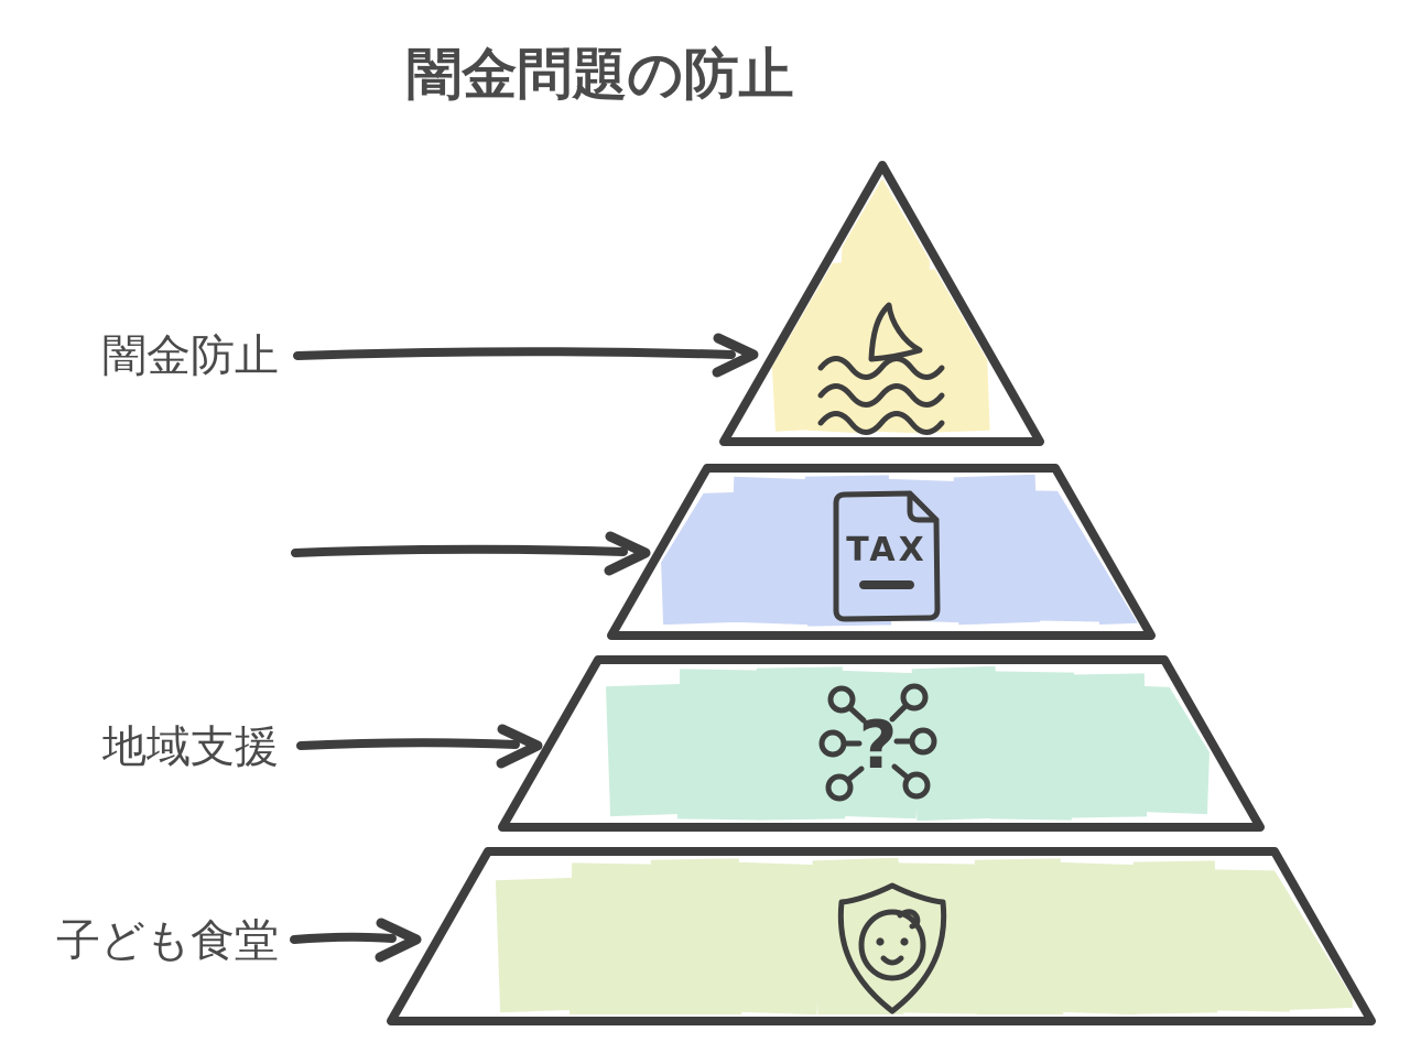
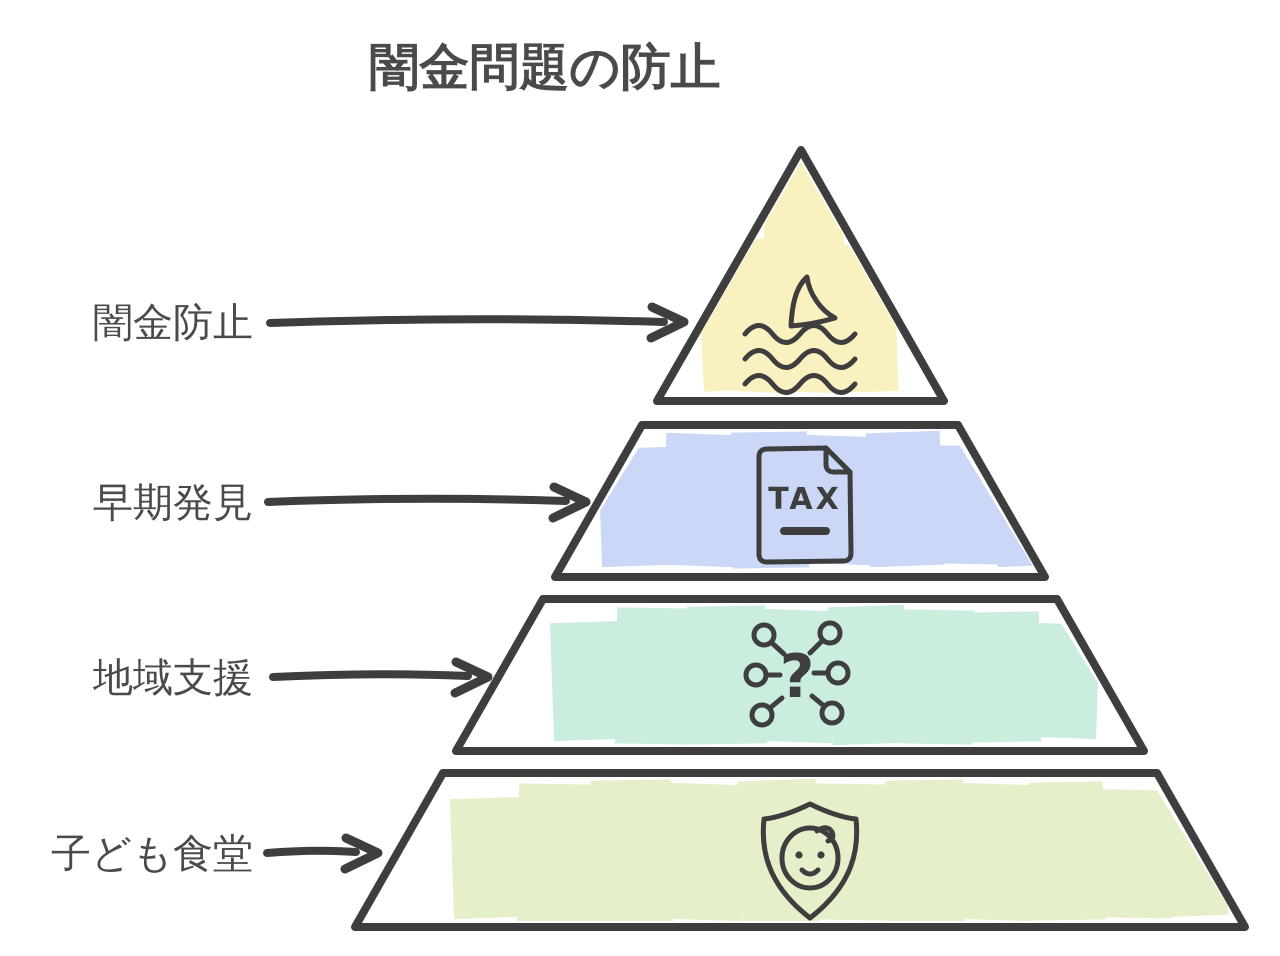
  闇金問題の防止
  闇金防止
+ 早期発見
  地域支援
  子ども食堂
  TAX
  ?
